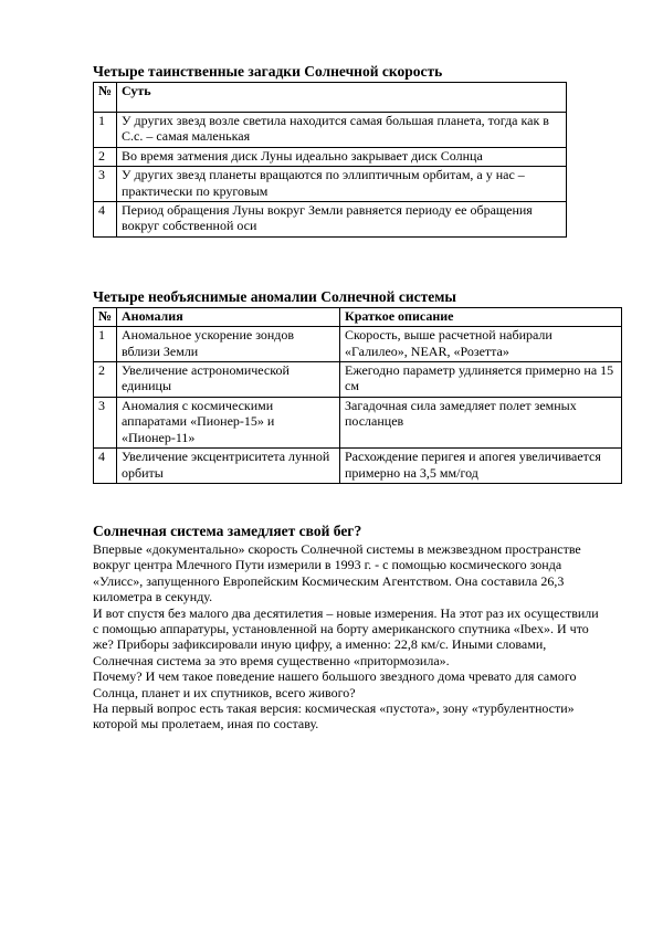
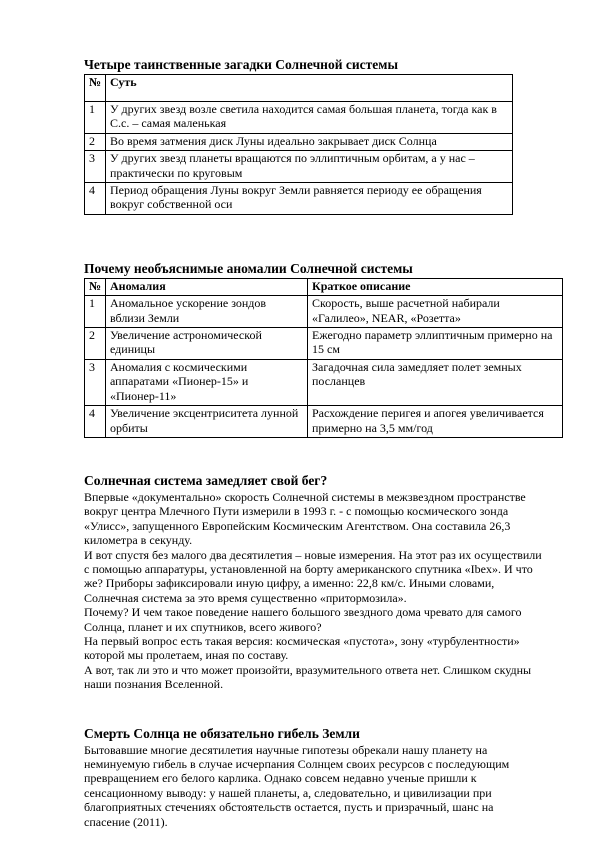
- Четыре таинственные загадки Солнечной скорость
+ Четыре таинственные загадки Солнечной системы
  №	Суть
  1	У других звезд возле светила находится самая большая планета, тогда как в С.с. – самая маленькая
  2	Во время затмения диск Луны идеально закрывает диск Солнца
  3	У других звезд планеты вращаются по эллиптичным орбитам, а у нас – практически по круговым
  4	Период обращения Луны вокруг Земли равняется периоду ее обращения вокруг собственной оси
- Четыре необъяснимые аномалии Солнечной системы
+ Почему необъяснимые аномалии Солнечной системы
  №	Аномалия	Краткое описание
  1	Аномальное ускорение зондов вблизи Земли	Скорость, выше расчетной набирали «Галилео», NEAR, «Розетта»
- 2	Увеличение астрономической единицы	Ежегодно параметр удлиняется примерно на 15 см
+ 2	Увеличение астрономической единицы	Ежегодно параметр эллиптичным примерно на 15 см
  3	Аномалия с космическими аппаратами «Пионер-15» и «Пионер-11»	Загадочная сила замедляет полет земных посланцев
  4	Увеличение эксцентриситета лунной орбиты	Расхождение перигея и апогея увеличивается примерно на 3,5 мм/год
  Солнечная система замедляет свой бег?
  Впервые «документально» скорость Солнечной системы в межзвездном пространстве вокруг центра Млечного Пути измерили в 1993 г. - с помощью космического зонда «Улисс», запущенного Европейским Космическим Агентством. Она составила 26,3 километра в секунду.
  И вот спустя без малого два десятилетия – новые измерения. На этот раз их осуществили с помощью аппаратуры, установленной на борту американского спутника «Ibex». И что же? Приборы зафиксировали иную цифру, а именно: 22,8 км/с. Иными словами, Солнечная система за это время существенно «притормозила».
  Почему? И чем такое поведение нашего большого звездного дома чревато для самого Солнца, планет и их спутников, всего живого?
  На первый вопрос есть такая версия: космическая «пустота», зону «турбулентности» которой мы пролетаем, иная по составу.
+ А вот, так ли это и что может произойти, вразумительного ответа нет. Слишком скудны наши познания Вселенной.
+ Смерть Солнца не обязательно гибель Земли
+ Бытовавшие многие десятилетия научные гипотезы обрекали нашу планету на неминуемую гибель в случае исчерпания Солнцем своих ресурсов с последующим превращением его белого карлика. Однако совсем недавно ученые пришли к сенсационному выводу: у нашей планеты, а, следовательно, и цивилизации при благоприятных стечениях обстоятельств остается, пусть и призрачный, шанс на спасение (2011).
